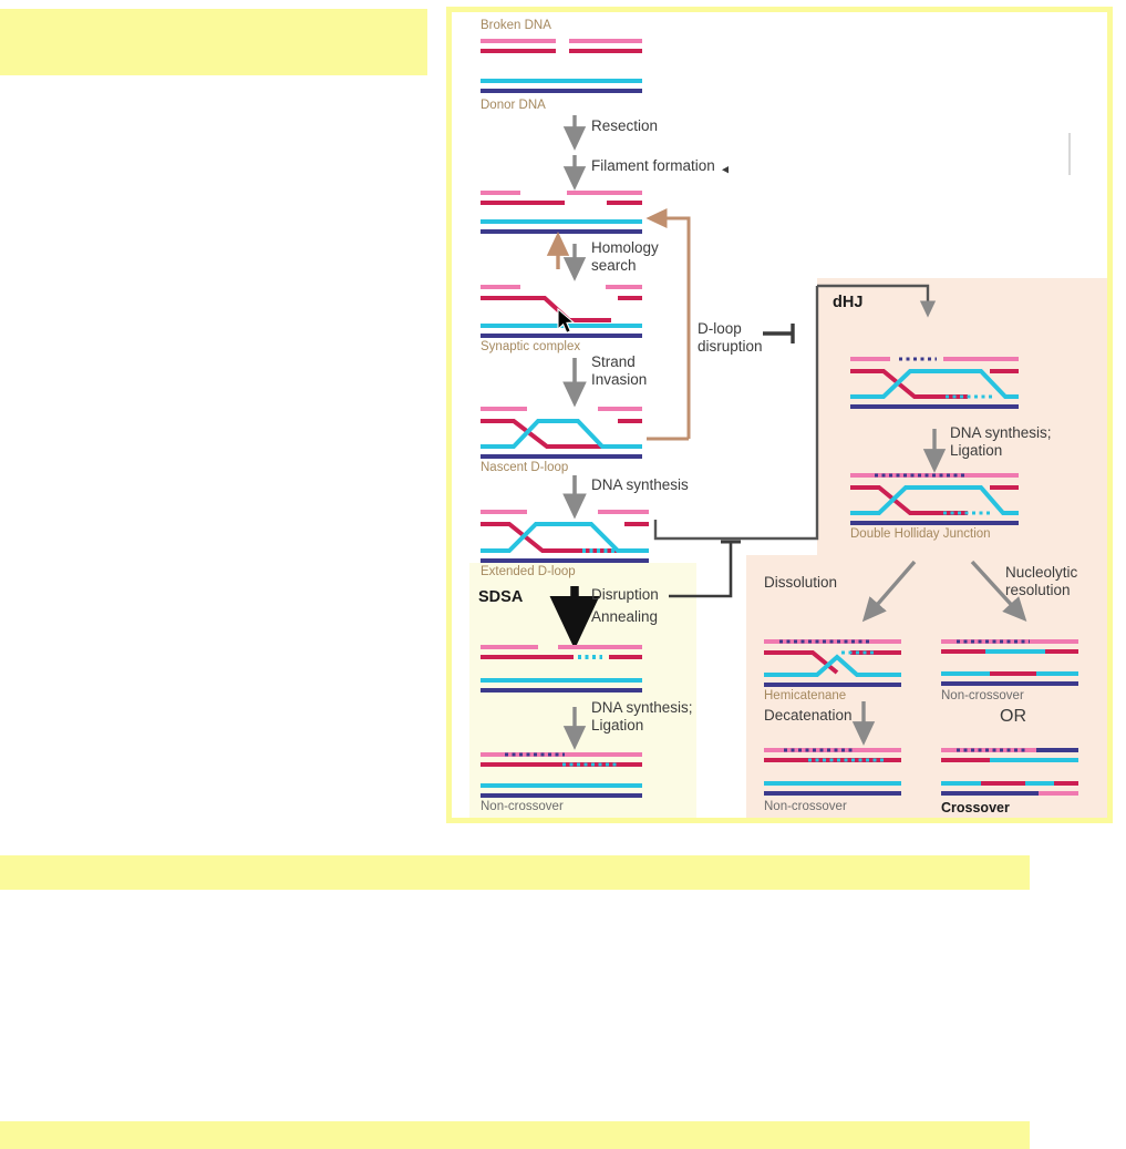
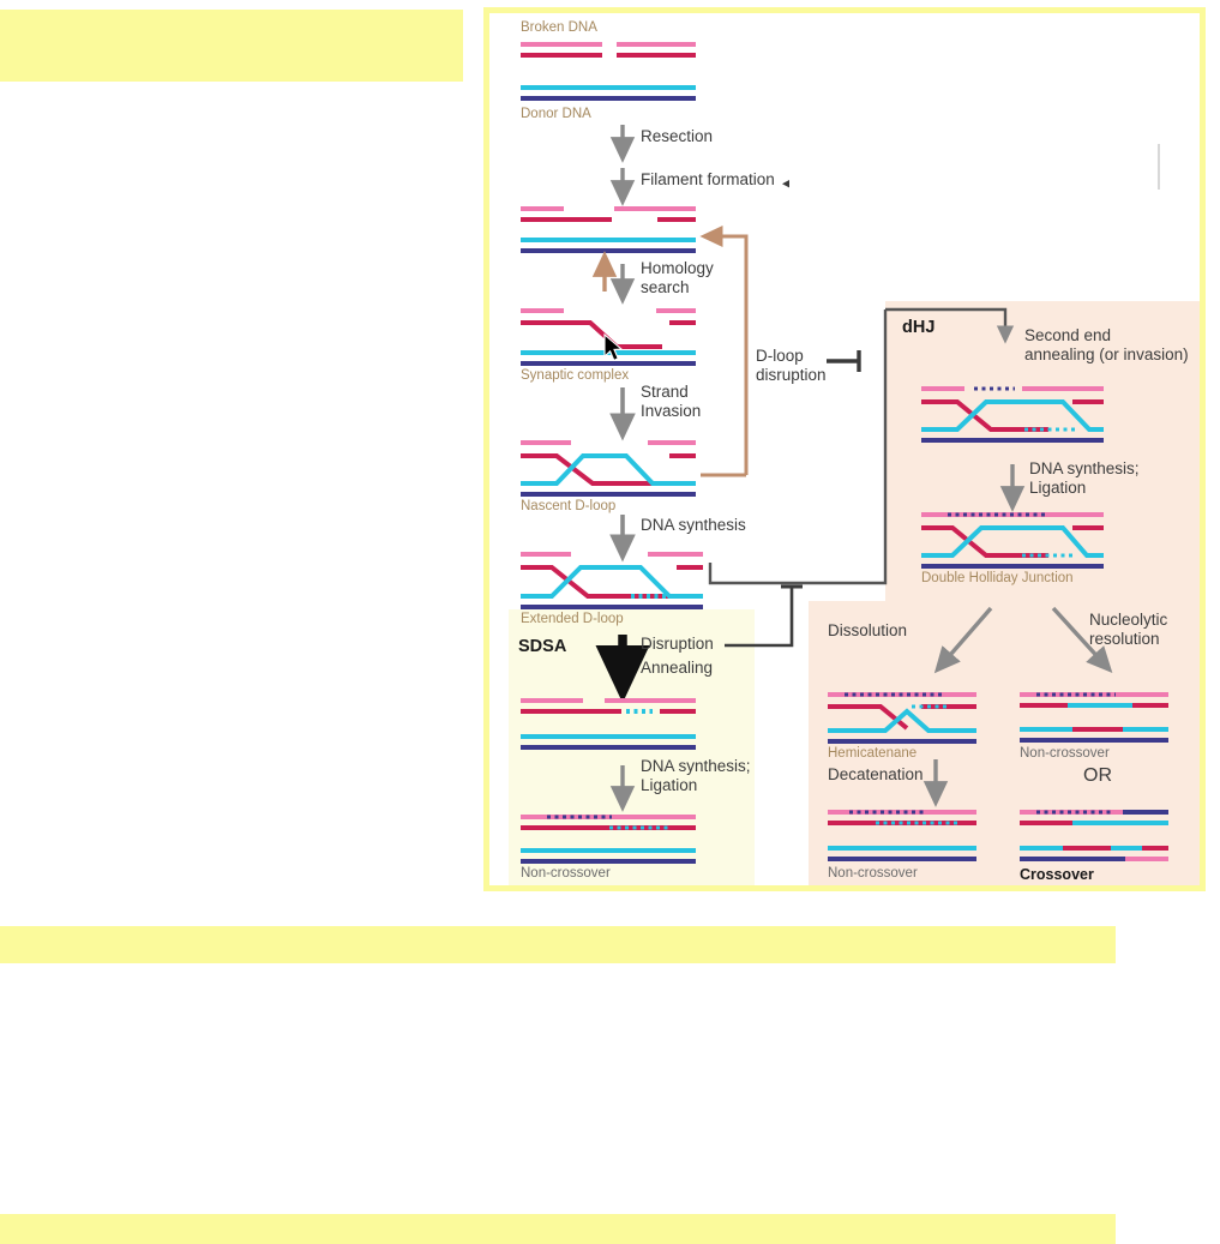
  Broken DNA
  Donor DNA
  Synaptic complex
  Nascent D-loop
  Extended D-loop
  Double Holliday Junction
  Hemicatenane
  Resection
  Filament formation
  Homology
  search
  Strand
  Invasion
  DNA synthesis
  Disruption
  Annealing
  D-loop
  disruption
+ Second end
+ annealing (or invasion)
  DNA synthesis;
  Ligation
  DNA synthesis;
  Ligation
  Dissolution
  Nucleolytic
  resolution
  Decatenation
  OR
  SDSA
  dHJ
  Non-crossover
  Non-crossover
  Non-crossover
  Crossover
